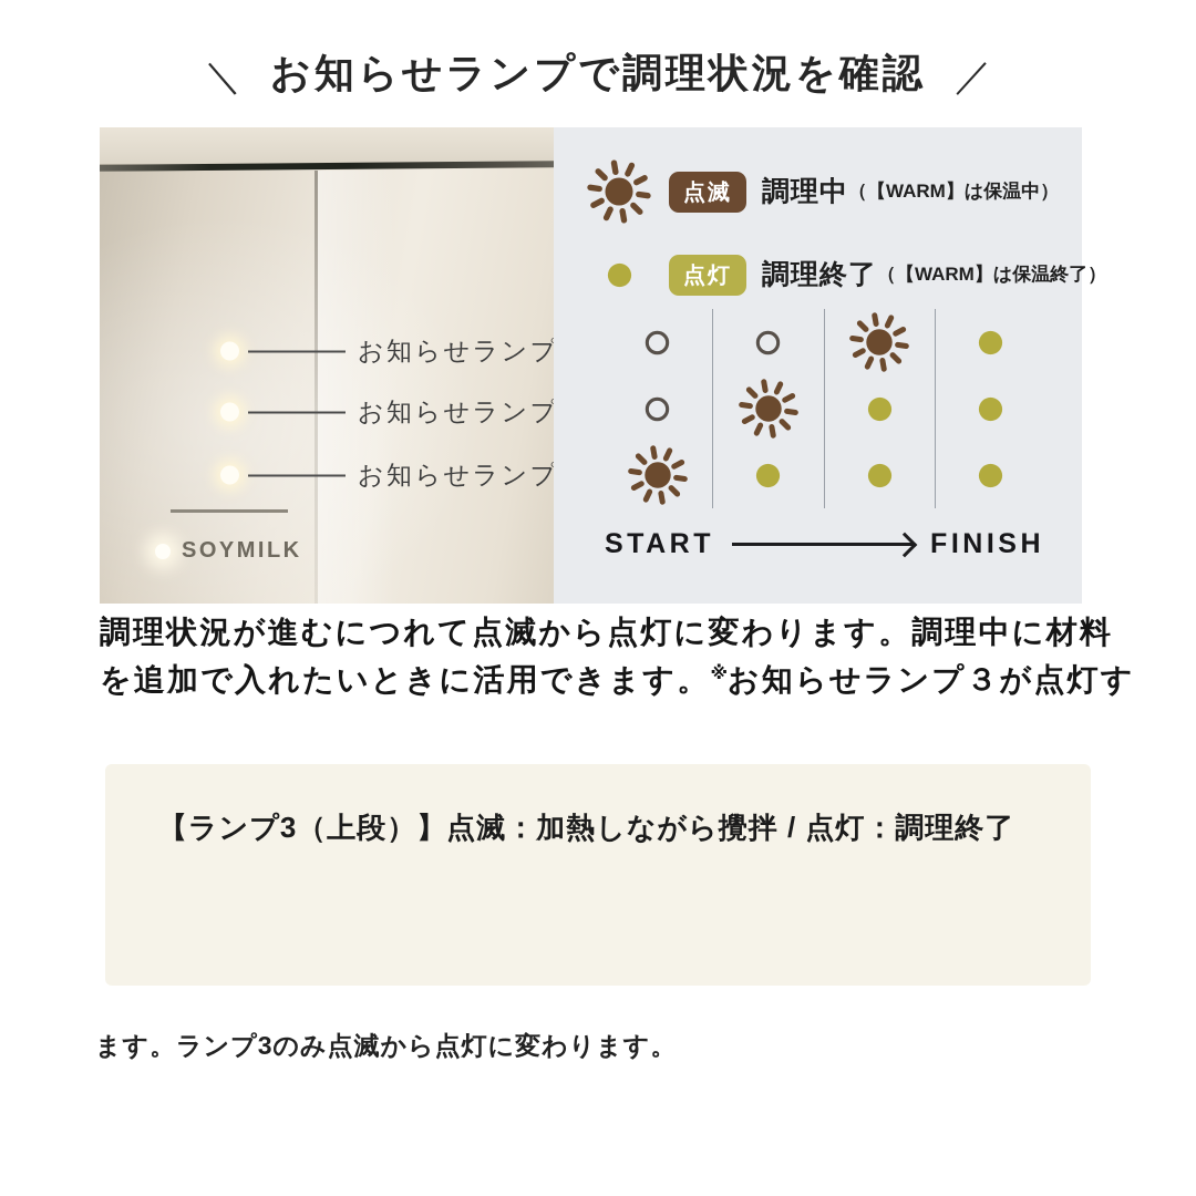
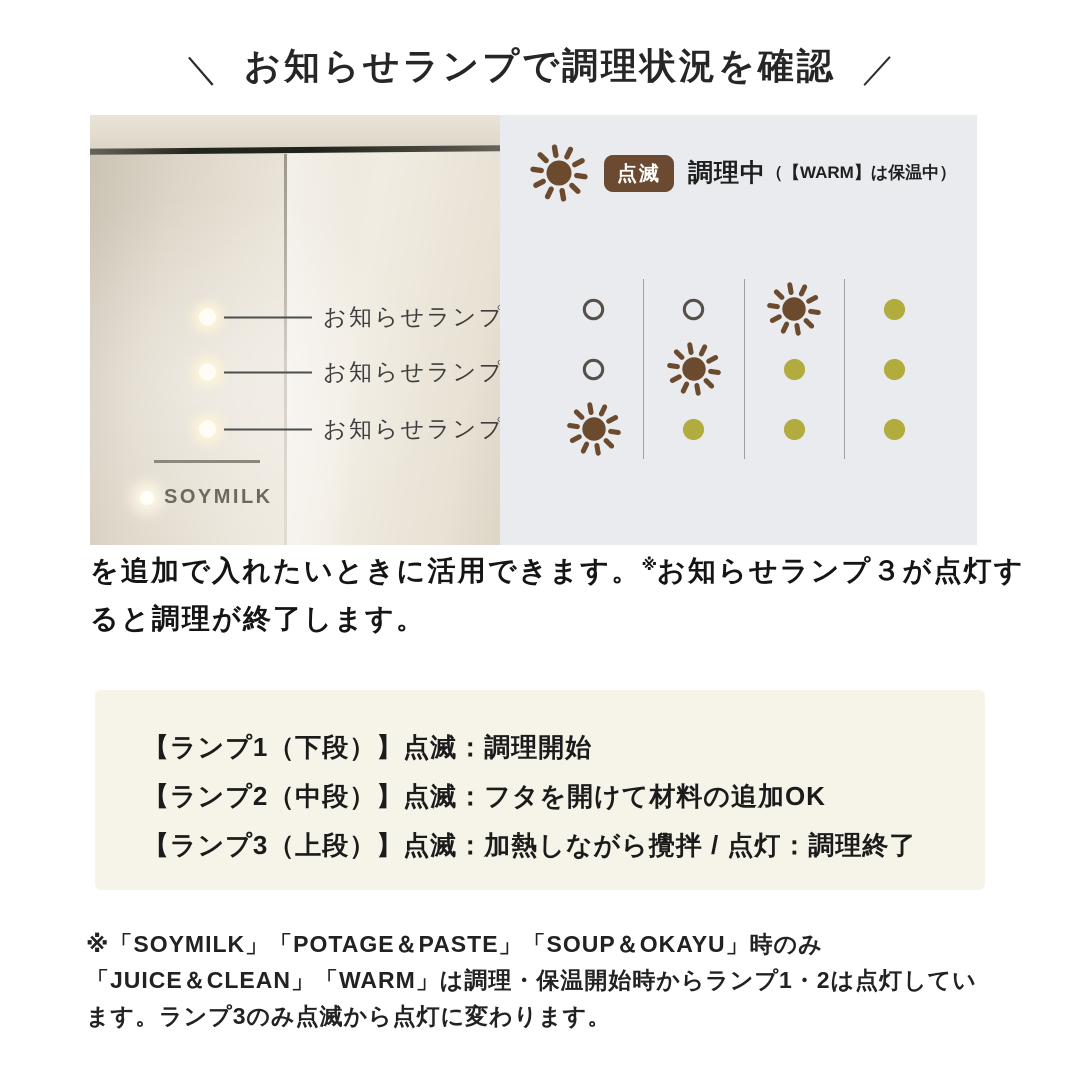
  ＼
  お知らせランプで調理状況を確認
  ／
  お知らせランプ
  お知らせランプ
  お知らせランプ
  SOYMILK
  点滅
  調理中
  （【WARM】は保温中）
- 点灯
- 調理終了
- （【WARM】は保温終了）
- START
- FINISH
- 調理状況が進むにつれて点滅から点灯に変わります。調理中に材料
  を追加で入れたいときに活用できます。※お知らせランプ３が点灯す
+ ると調理が終了します。
+ 【ランプ1（下段）】点滅：調理開始
+ 【ランプ2（中段）】点滅：フタを開けて材料の追加OK
  【ランプ3（上段）】点滅：加熱しながら攪拌 / 点灯：調理終了
+ ※「SOYMILK」「POTAGE＆PASTE」「SOUP＆OKAYU」時のみ
+ 「JUICE＆CLEAN」「WARM」は調理・保温開始時からランプ1・2は点灯してい
  ます。ランプ3のみ点滅から点灯に変わります。
